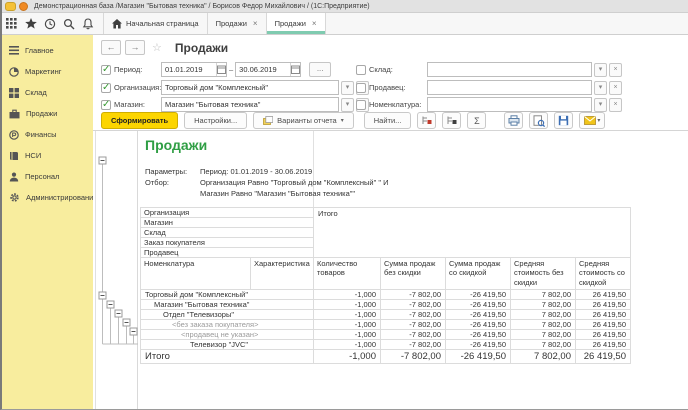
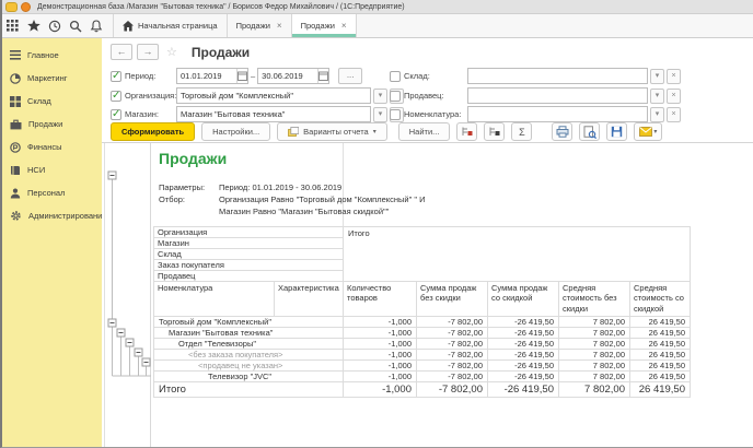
  Начальная страница
  Продажи
  ×
  Продажи
  ×
  Главное
  Маркетинг
  Склад
  Продажи
  Финансы
  НСИ
  Персонал
  Администрировани
  ←
  →
  ☆
  Продажи
  Период:
  01.01.2019
  –
  30.06.2019
  ...
  Организация
  Торговый дом "Комплексный"
  Магазин:
  Магазин "Бытовая техника"
  Склад:
  Продавец:
  Номенклатура:
  Сформировать
  Настройки...
  Варианты отчета
  Найти...
  Σ
  Продажи
  Параметры: Период: 01.01.2019 - 30.06.2019
  Отбор: Организация Равно "Торговый дом "Комплексный" " И
- Магазин Равно "Магазин "Бытовая техника""
+ Магазин Равно "Магазин "Бытовая скидкой""
  Организация	Итого
  Магазин
  Склад
  Заказ покупателя
  Продавец
  Номенклатура	Характеристика	Количество товаров	Сумма продаж без скидки	Сумма продаж со скидкой	Средняя стоимость без скидки	Средняя стоимость со скидкой
  Торговый дом "Комплексный"	-1,000	-7 802,00	-26 419,50	7 802,00	26 419,50
  Магазин "Бытовая техника"	-1,000	-7 802,00	-26 419,50	7 802,00	26 419,50
  Отдел "Телевизоры"	-1,000	-7 802,00	-26 419,50	7 802,00	26 419,50
  <без заказа покупателя>	-1,000	-7 802,00	-26 419,50	7 802,00	26 419,50
  <продавец не указан>	-1,000	-7 802,00	-26 419,50	7 802,00	26 419,50
  Телевизор "JVC"	-1,000	-7 802,00	-26 419,50	7 802,00	26 419,50
  Итого	-1,000	-7 802,00	-26 419,50	7 802,00	26 419,50
